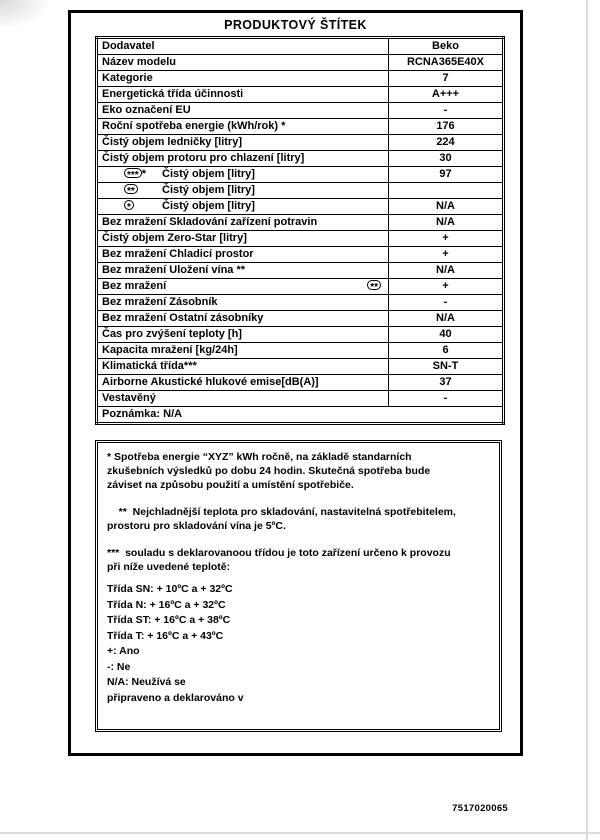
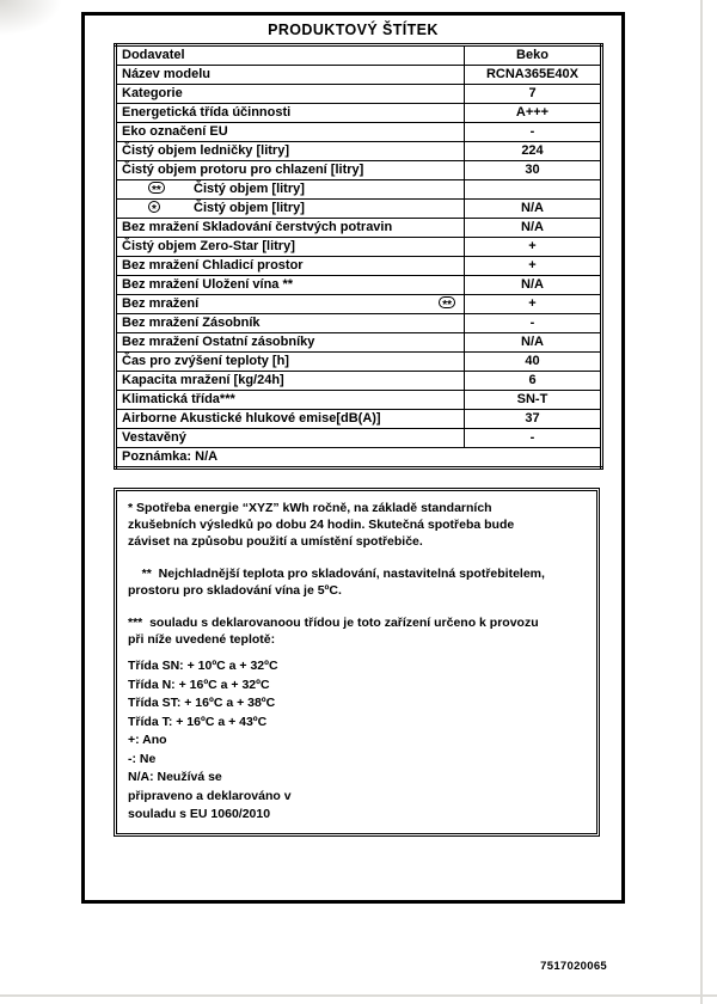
  PRODUKTOVÝ ŠTÍTEK
  Dodavatel	Beko
  Název modelu	RCNA365E40X
  Kategorie	7
  Energetická třída účinnosti	A+++
  Eko označení EU	-
- Roční spotřeba energie (kWh/rok) *	176
  Čistý objem ledničky [litry]	224
  Čistý objem protoru pro chlazení [litry]	30
- *** * Čistý objem [litry]	97
  ** Čistý objem [litry]
  * Čistý objem [litry]	N/A
- Bez mražení Skladování zařízení potravin	N/A
+ Bez mražení Skladování čerstvých potravin	N/A
  Čistý objem Zero-Star [litry]	+
  Bez mražení Chladicí prostor	+
  Bez mražení Uložení vína **	N/A
  Bez mražení **	+
  Bez mražení Zásobník	-
  Bez mražení Ostatní zásobníky	N/A
  Čas pro zvýšení teploty [h]	40
  Kapacita mražení [kg/24h]	6
  Klimatická třída***	SN-T
  Airborne Akustické hlukové emise[dB(A)]	37
  Vestavěný	-
  Poznámka: N/A
  * Spotřeba energie “XYZ” kWh ročně, na základě standarních
  zkušebních výsledků po dobu 24 hodin. Skutečná spotřeba bude
  záviset na způsobu použití a umístění spotřebiče.
  ** Nejchladnější teplota pro skladování, nastavitelná spotřebitelem,
  prostoru pro skladování vína je 5ºC.
  *** souladu s deklarovanoou třídou je toto zařízení určeno k provozu
  při níže uvedené teplotě:
  Třída SN: + 10ºC a + 32ºC
  Třída N: + 16ºC a + 32ºC
  Třída ST: + 16ºC a + 38ºC
  Třída T: + 16ºC a + 43ºC
  +: Ano
  -: Ne
  N/A: Neužívá se
  připraveno a deklarováno v
+ souladu s EU 1060/2010
  7517020065
